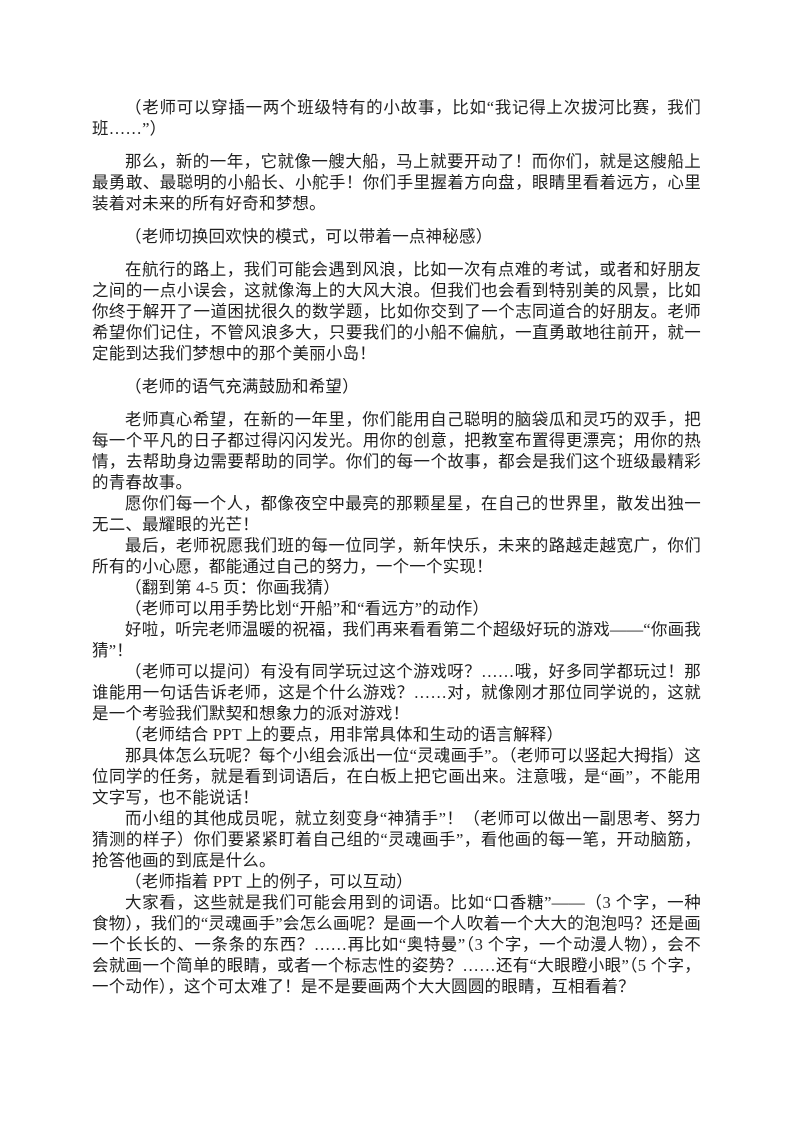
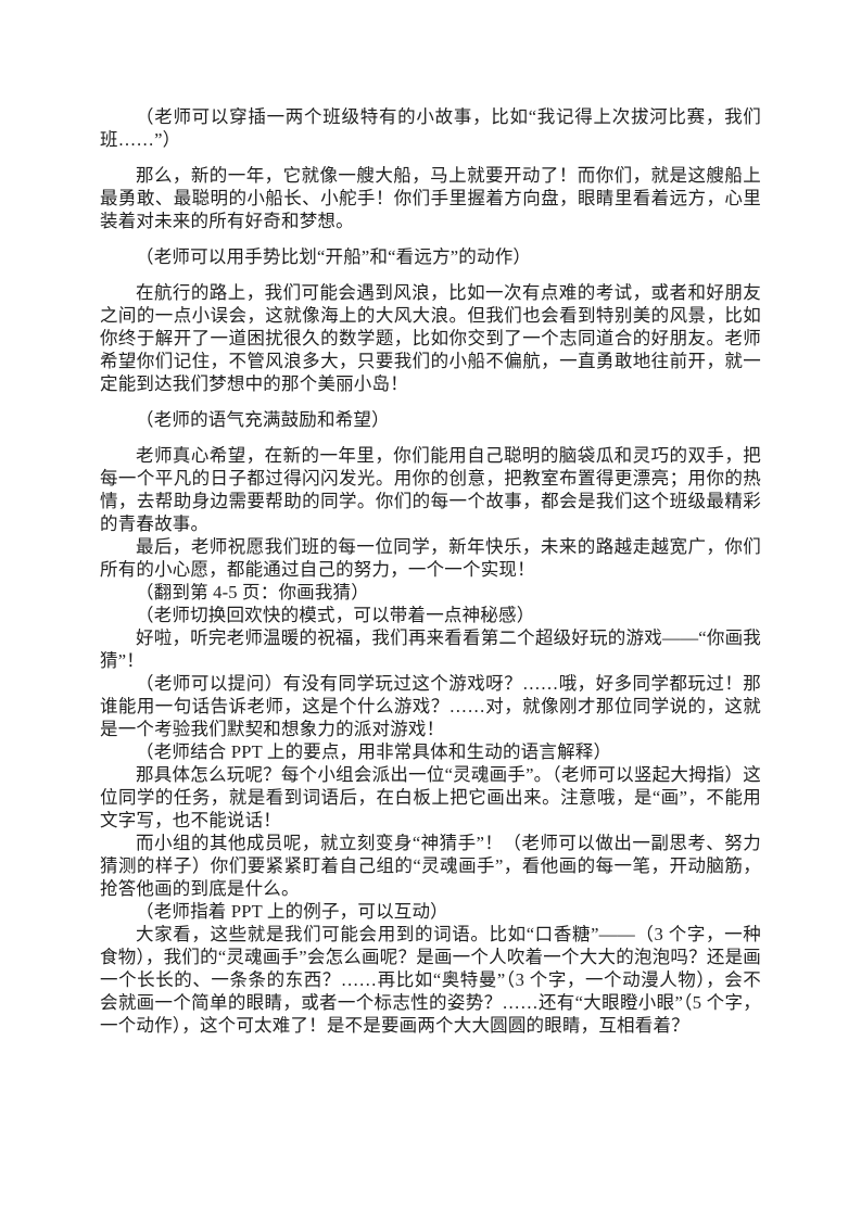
  （老师可以穿插一两个班级特有的小故事，比如“我记得上次拔河比赛，我们班……”）
  那么，新的一年，它就像一艘大船，马上就要开动了！而你们，就是这艘船上最勇敢、最聪明的小船长、小舵手！你们手里握着方向盘，眼睛里看着远方，心里装着对未来的所有好奇和梦想。
- （老师切换回欢快的模式，可以带着一点神秘感）
+ （老师可以用手势比划“开船”和“看远方”的动作）
  在航行的路上，我们可能会遇到风浪，比如一次有点难的考试，或者和好朋友之间的一点小误会，这就像海上的大风大浪。但我们也会看到特别美的风景，比如你终于解开了一道困扰很久的数学题，比如你交到了一个志同道合的好朋友。老师希望你们记住，不管风浪多大，只要我们的小船不偏航，一直勇敢地往前开，就一定能到达我们梦想中的那个美丽小岛！
  （老师的语气充满鼓励和希望）
  老师真心希望，在新的一年里，你们能用自己聪明的脑袋瓜和灵巧的双手，把每一个平凡的日子都过得闪闪发光。用你的创意，把教室布置得更漂亮；用你的热情，去帮助身边需要帮助的同学。你们的每一个故事，都会是我们这个班级最精彩的青春故事。
- 愿你们每一个人，都像夜空中最亮的那颗星星，在自己的世界里，散发出独一无二、最耀眼的光芒！
  最后，老师祝愿我们班的每一位同学，新年快乐，未来的路越走越宽广，你们所有的小心愿，都能通过自己的努力，一个一个实现！
  （翻到第 4-5 页：你画我猜）
- （老师可以用手势比划“开船”和“看远方”的动作）
+ （老师切换回欢快的模式，可以带着一点神秘感）
  好啦，听完老师温暖的祝福，我们再来看看第二个超级好玩的游戏——“你画我猜”！
  （老师可以提问）有没有同学玩过这个游戏呀？……哦，好多同学都玩过！那谁能用一句话告诉老师，这是个什么游戏？……对，就像刚才那位同学说的，这就是一个考验我们默契和想象力的派对游戏！
  （老师结合 PPT 上的要点，用非常具体和生动的语言解释）
  那具体怎么玩呢？每个小组会派出一位“灵魂画手”。（老师可以竖起大拇指）这位同学的任务，就是看到词语后，在白板上把它画出来。注意哦，是“画”，不能用文字写，也不能说话！
  而小组的其他成员呢，就立刻变身“神猜手”！（老师可以做出一副思考、努力猜测的样子）你们要紧紧盯着自己组的“灵魂画手”，看他画的每一笔，开动脑筋，抢答他画的到底是什么。
  （老师指着 PPT 上的例子，可以互动）
  大家看，这些就是我们可能会用到的词语。比如“口香糖”——（3 个字，一种食物），我们的“灵魂画手”会怎么画呢？是画一个人吹着一个大大的泡泡吗？还是画一个长长的、一条条的东西？……再比如“奥特曼”（3 个字，一个动漫人物），会不会就画一个简单的眼睛，或者一个标志性的姿势？……还有“大眼瞪小眼”（5 个字，一个动作），这个可太难了！是不是要画两个大大圆圆的眼睛，互相看着？
